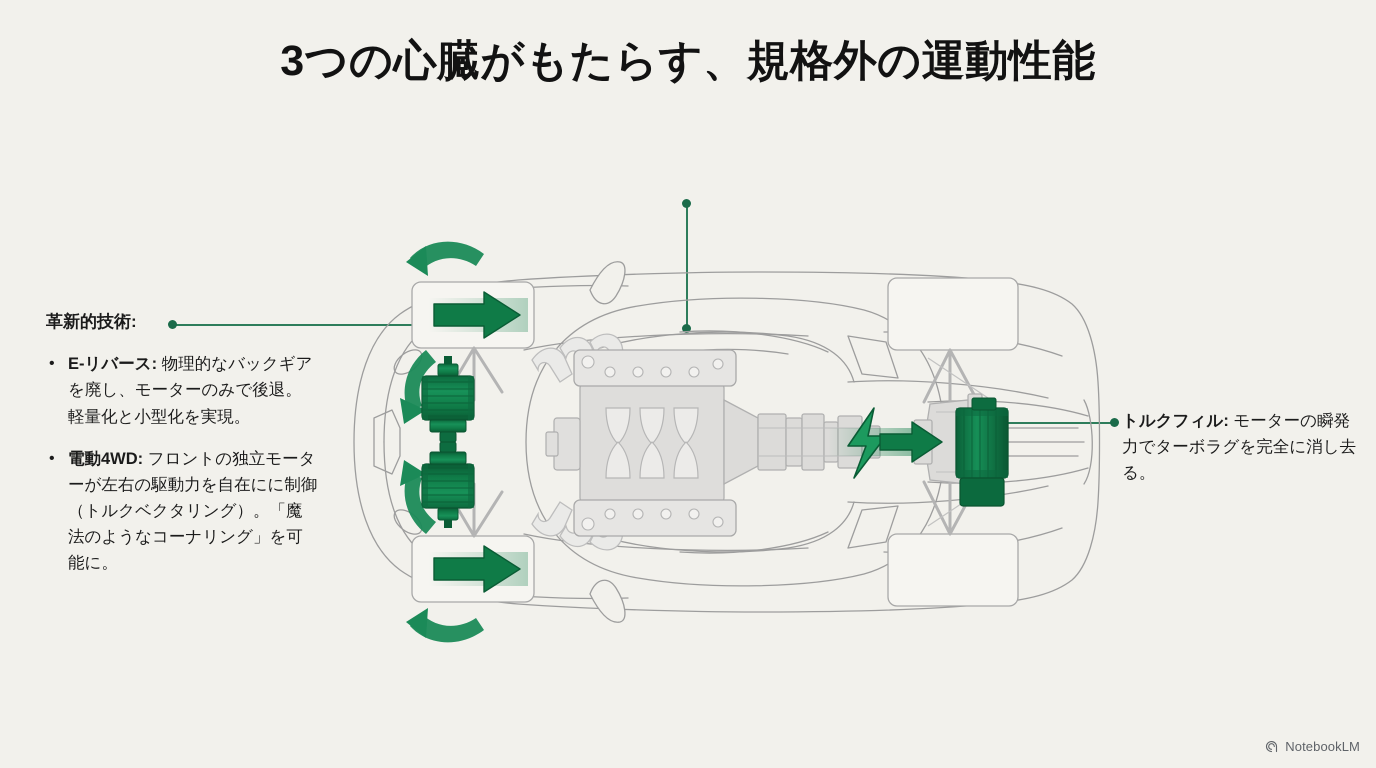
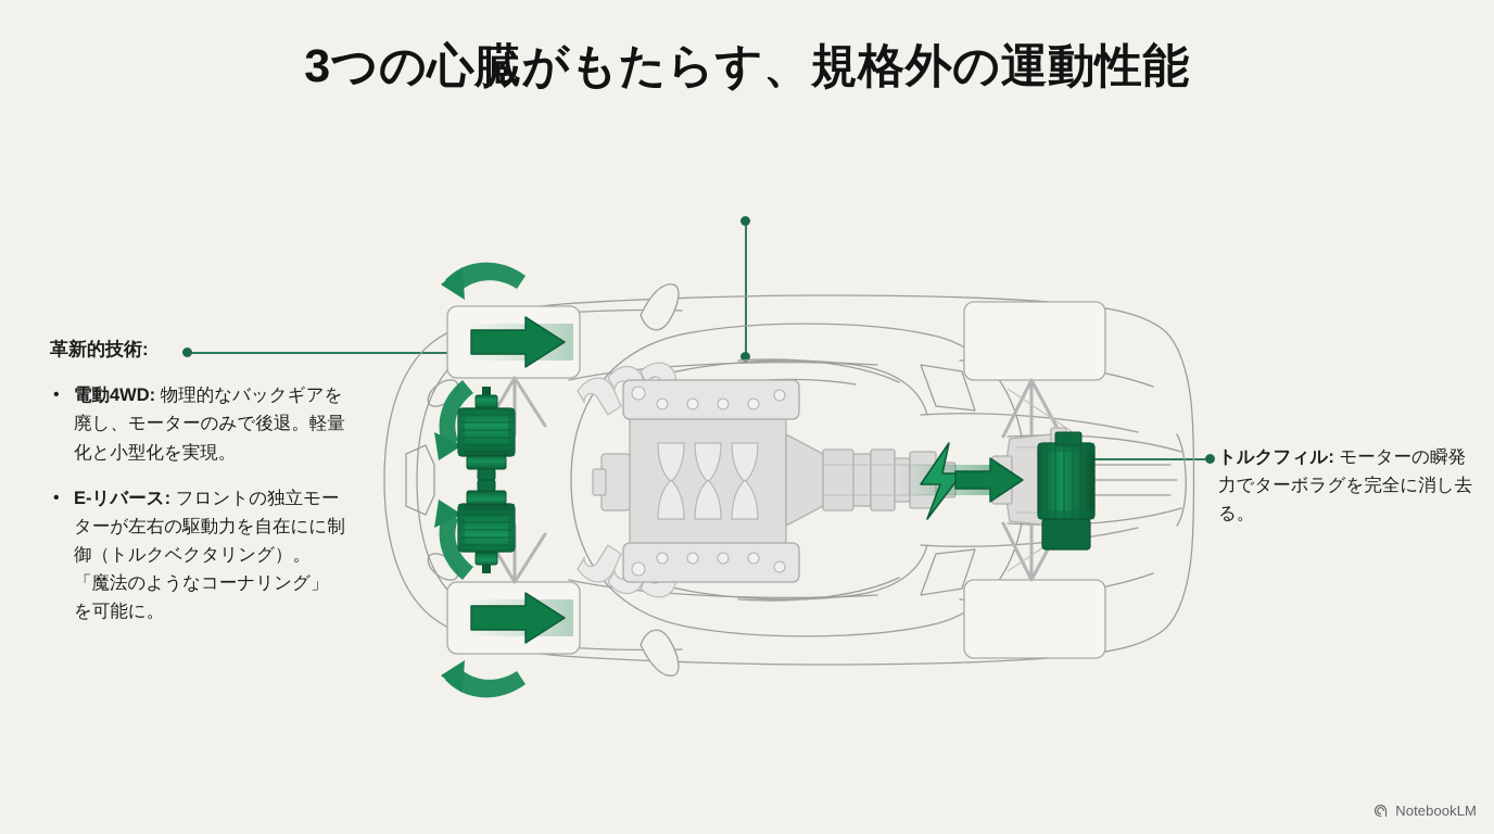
  3つの心臓がもたらす、規格外の運動性能
  革新的技術:
  •
- E-リバース: 物理的なバックギアを廃し、モーターのみで後退。軽量化と小型化を実現。
+ 電動4WD: 物理的なバックギアを廃し、モーターのみで後退。軽量化と小型化を実現。
  •
- 電動4WD: フロントの独立モーターが左右の駆動力を自在にに制御（トルクベクタリング）。「魔法のようなコーナリング」を可能に。
+ E-リバース: フロントの独立モーターが左右の駆動力を自在にに制御（トルクベクタリング）。「魔法のようなコーナリング」を可能に。
  トルクフィル: モーターの瞬発力でターボラグを完全に消し去る。
  NotebookLM
